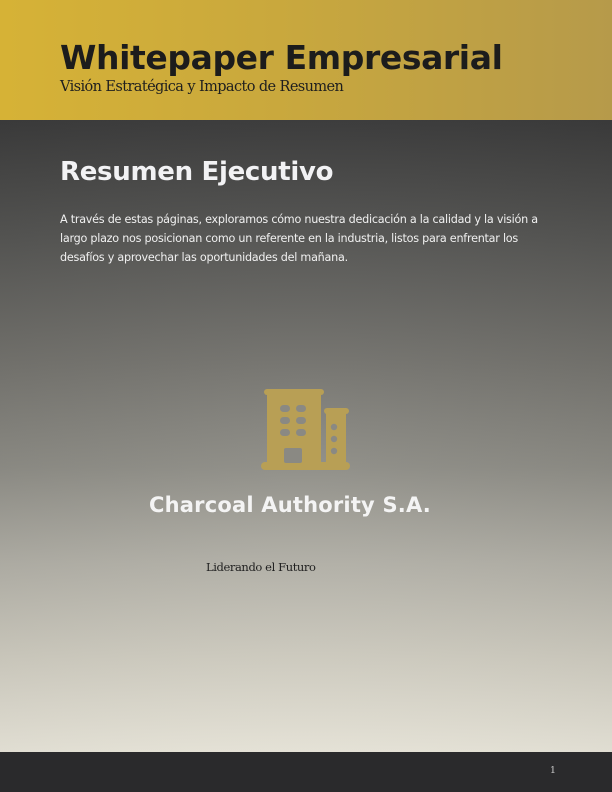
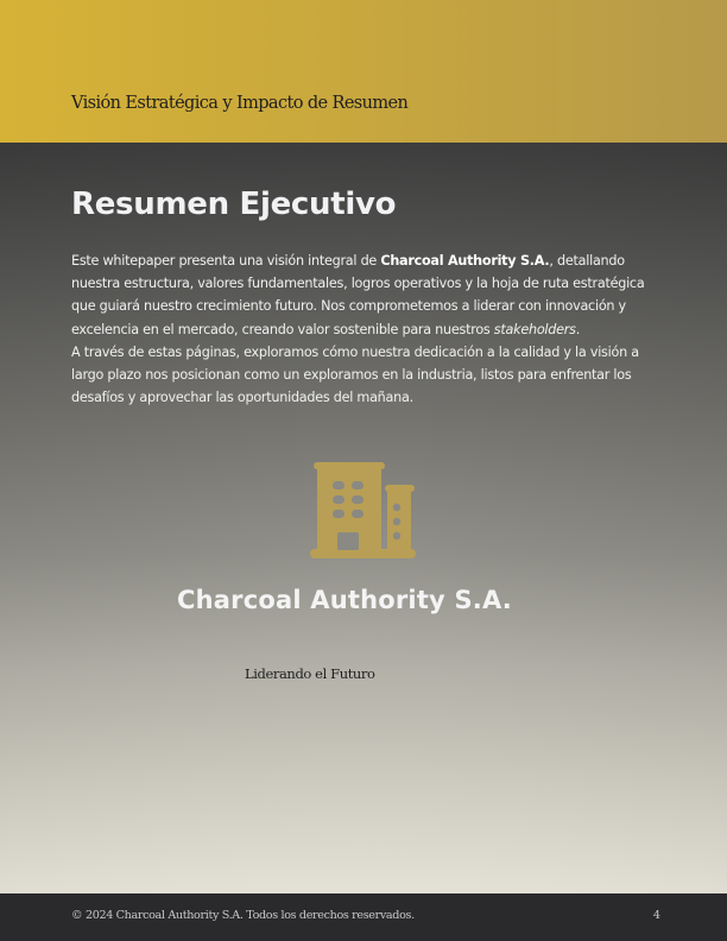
- Whitepaper Empresarial
  Visión Estratégica y Impacto de Resumen
  Resumen Ejecutivo
+ Este whitepaper presenta una visión integral de Charcoal Authority S.A., detallando nuestra estructura, valores fundamentales, logros operativos y la hoja de ruta estratégica que guiará nuestro crecimiento futuro. Nos comprometemos a liderar con innovación y excelencia en el mercado, creando valor sostenible para nuestros stakeholders.
- A través de estas páginas, exploramos cómo nuestra dedicación a la calidad y la visión a largo plazo nos posicionan como un referente en la industria, listos para enfrentar los desafíos y aprovechar las oportunidades del mañana.
+ A través de estas páginas, exploramos cómo nuestra dedicación a la calidad y la visión a largo plazo nos posicionan como un exploramos en la industria, listos para enfrentar los desafíos y aprovechar las oportunidades del mañana.
  Charcoal Authority S.A.
  Liderando el Futuro
+ © 2024 Charcoal Authority S.A. Todos los derechos reservados.
- 1
+ 4
